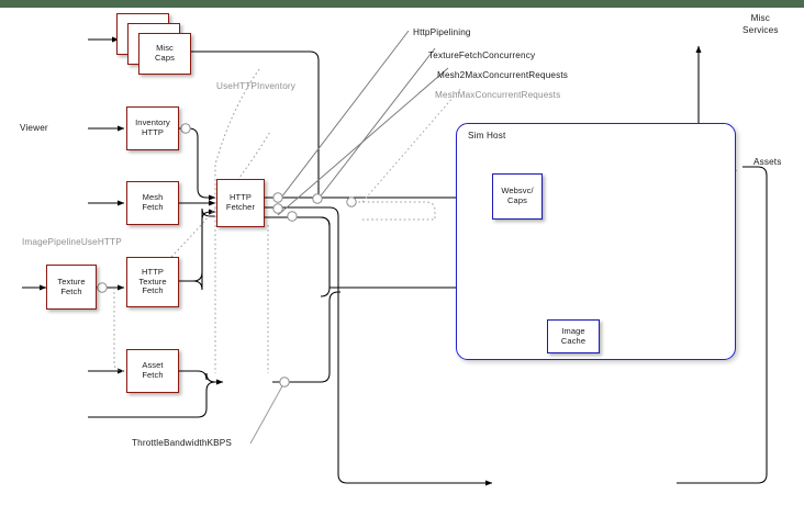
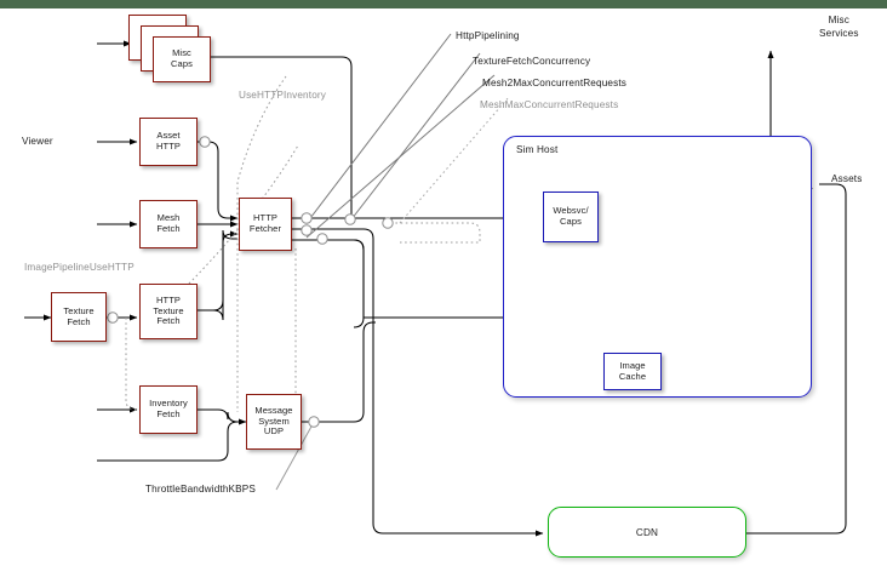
  Sim Host
+ CDN
  Misc
  Caps
- Inventory
+ Asset
  HTTP
  Mesh
  Fetch
  HTTP
  Fetcher
  Texture
  Fetch
  HTTP
  Texture
  Fetch
- Asset
+ Inventory
  Fetch
+ Message
+ System
+ UDP
  Websvc/
  Caps
  Image
  Cache
  Viewer
  Misc
  Services
  Assets
  UseHTTPInventory
  ImagePipelineUseHTTP
  HttpPipelining
  TextureFetchConcurrency
  Mesh2MaxConcurrentRequests
  MeshMaxConcurrentRequests
  ThrottleBandwidthKBPS
